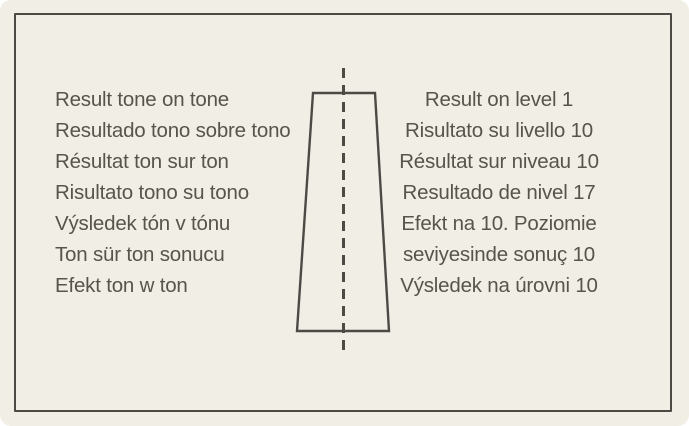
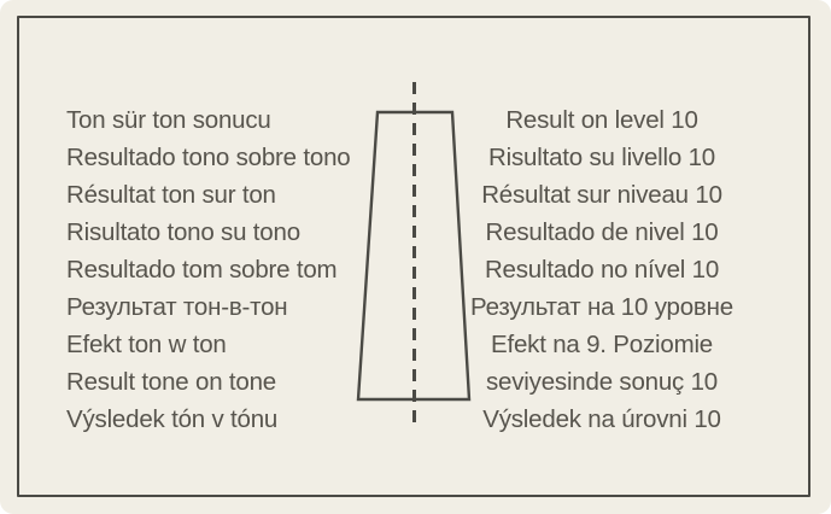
- Result tone on tone
+ Ton sür ton sonucu
  Resultado tono sobre tono
  Résultat ton sur ton
  Risultato tono su tono
+ Resultado tom sobre tom
+ Результат тон-в-тон
- Výsledek tón v tónu
+ Efekt ton w ton
- Ton sür ton sonucu
+ Result tone on tone
- Efekt ton w ton
+ Výsledek tón v tónu
- Result on level 1
+ Result on level 10
  Risultato su livello 10
  Résultat sur niveau 10
- Resultado de nivel 17
+ Resultado de nivel 10
+ Resultado no nível 10
+ Результат на 10 уровне
- Efekt na 10. Poziomie
+ Efekt na 9. Poziomie
  seviyesinde sonuç 10
  Výsledek na úrovni 10
